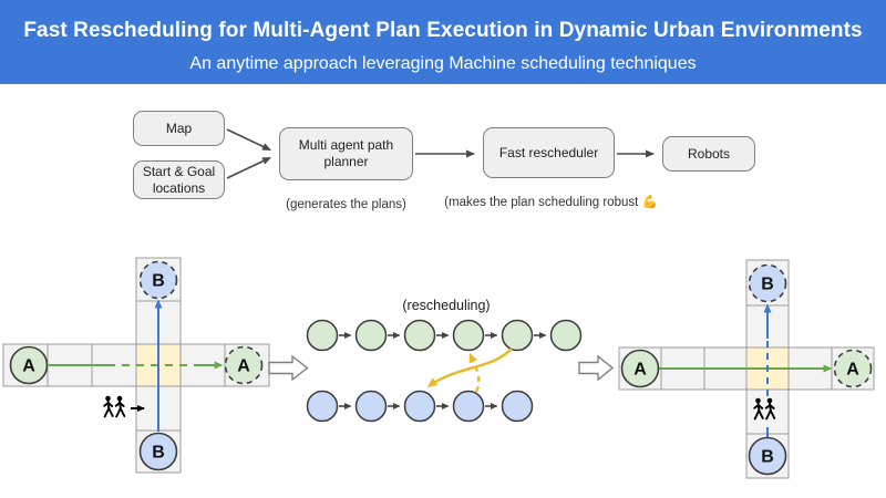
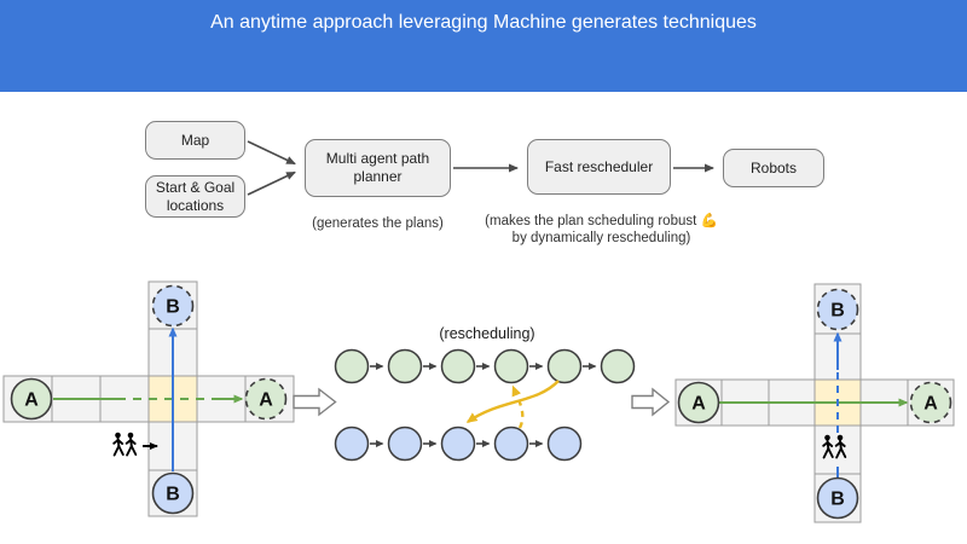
- Fast Rescheduling for Multi-Agent Plan Execution in Dynamic Urban Environments
- An anytime approach leveraging Machine scheduling techniques
+ An anytime approach leveraging Machine generates techniques
  Map
  Start & Goal locations
  Multi agent path planner
  Fast rescheduler
  Robots
  (generates the plans)
  (makes the plan scheduling robust 💪
+ by dynamically rescheduling)
  A
  A
  B
  B
  (rescheduling)
  A
  A
  B
  B
